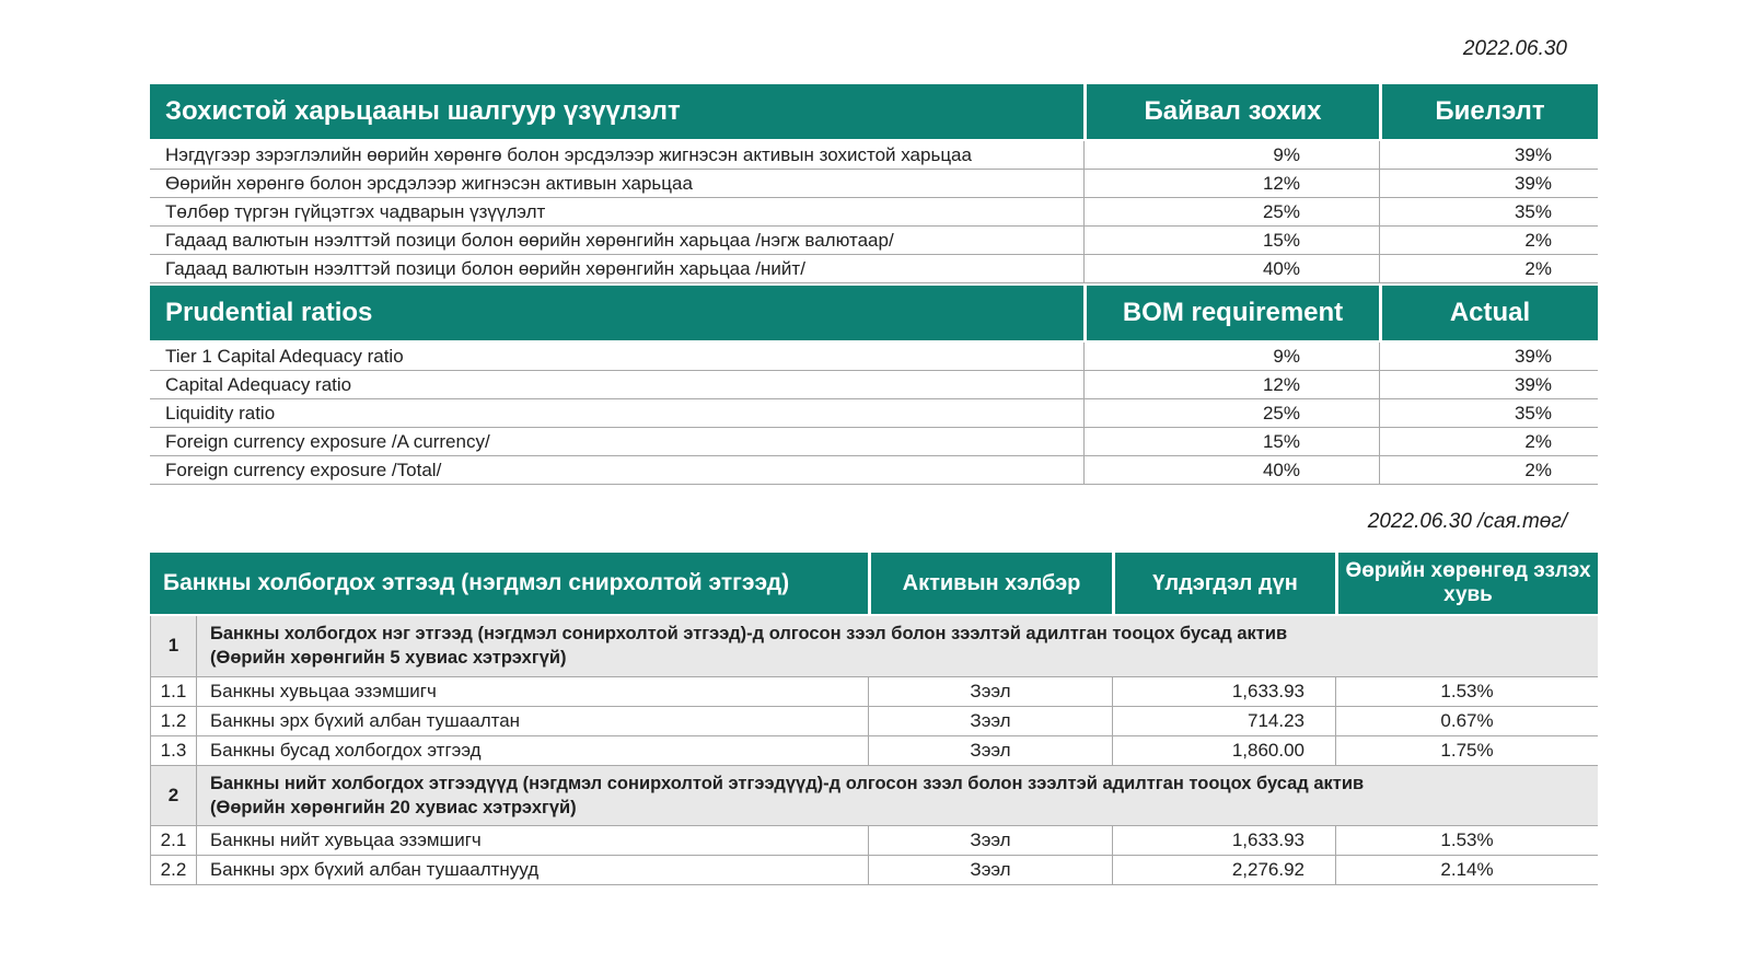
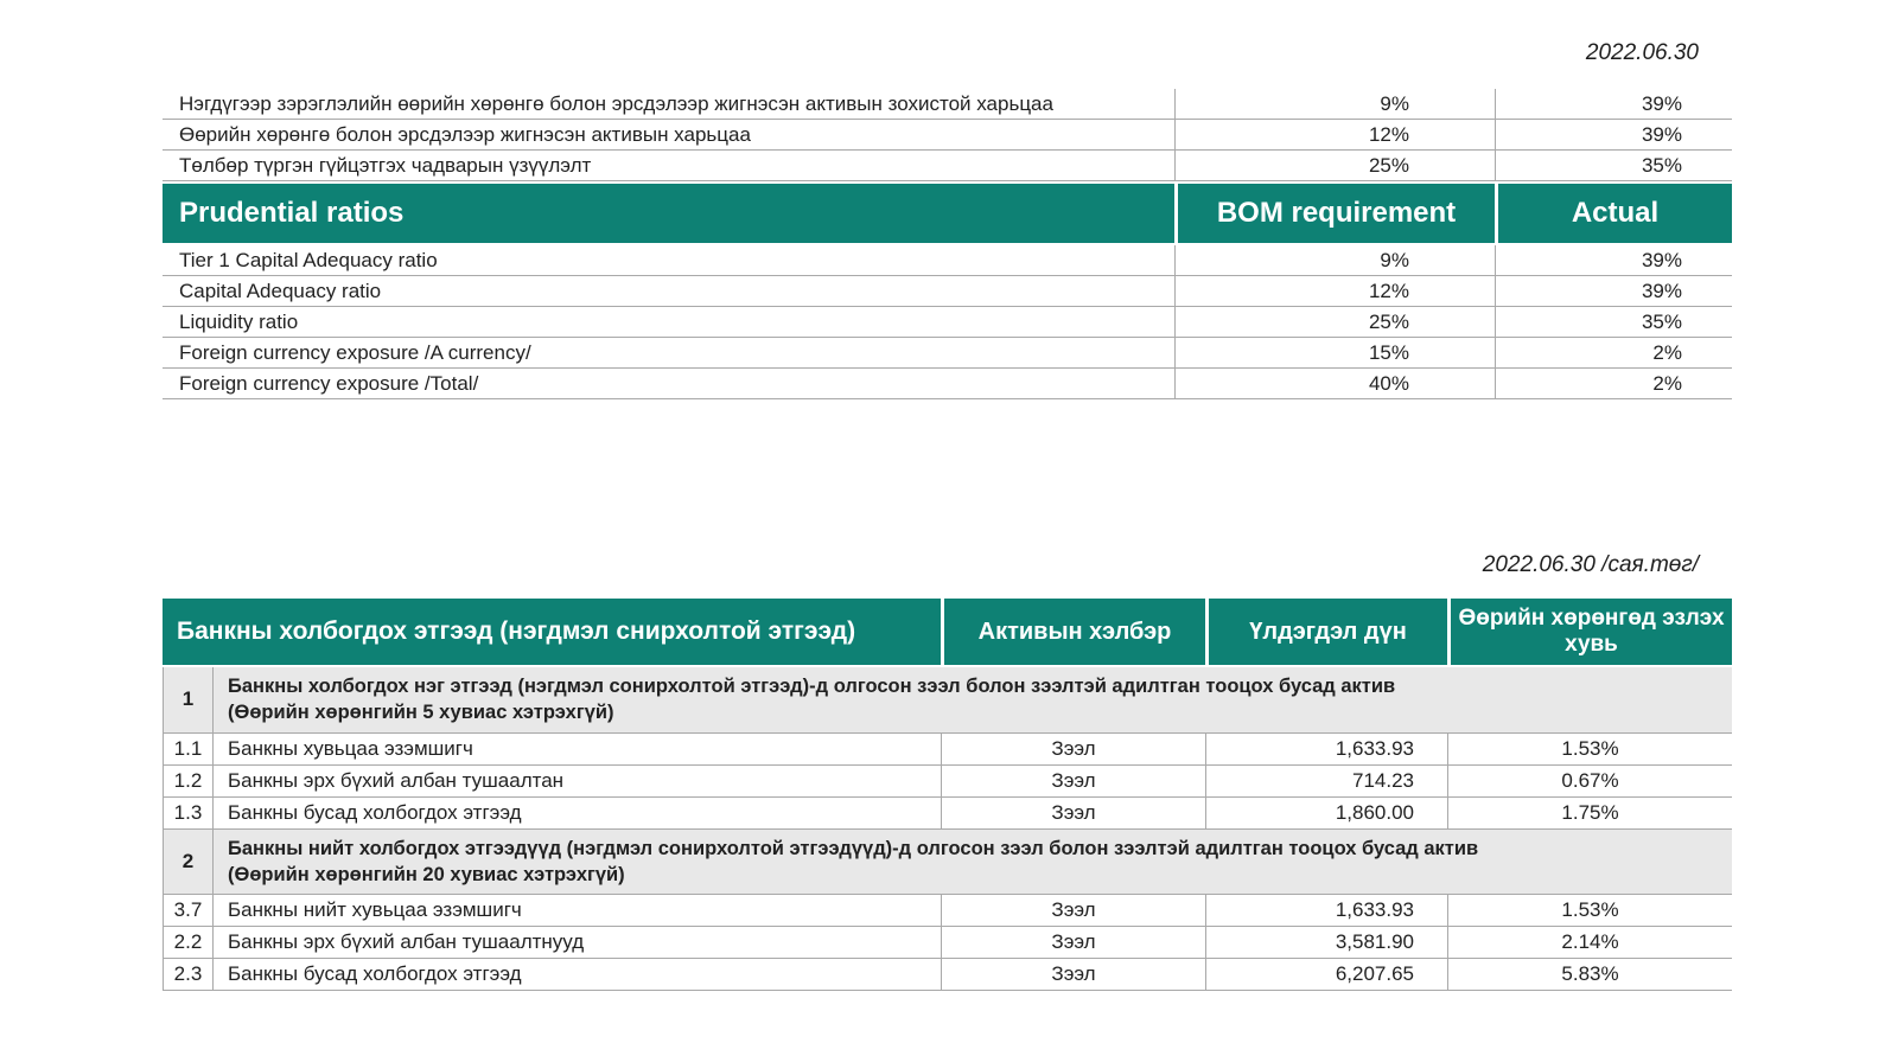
  2022.06.30
- Зохистой харьцааны шалгуур үзүүлэлт	Байвал зохих	Биелэлт
  Нэгдүгээр зэрэглэлийн өөрийн хөрөнгө болон эрсдэлээр жигнэсэн активын зохистой харьцаа	9%	39%
  Өөрийн хөрөнгө болон эрсдэлээр жигнэсэн активын харьцаа	12%	39%
  Төлбөр түргэн гүйцэтгэх чадварын үзүүлэлт	25%	35%
- Гадаад валютын нээлттэй позици болон өөрийн хөрөнгийн харьцаа /нэгж валютаар/	15%	2%
- Гадаад валютын нээлттэй позици болон өөрийн хөрөнгийн харьцаа /нийт/	40%	2%
  Prudential ratios	BOM requirement	Actual
  Tier 1 Capital Adequacy ratio	9%	39%
  Capital Adequacy ratio	12%	39%
  Liquidity ratio	25%	35%
  Foreign currency exposure /A currency/	15%	2%
  Foreign currency exposure /Total/	40%	2%
  2022.06.30 /сая.төг/
  Банкны холбогдох этгээд (нэгдмэл снирхолтой этгээд)	Активын хэлбэр	Үлдэгдэл дүн	Өөрийн хөрөнгөд эзлэх хувь
  1	Банкны холбогдох нэг этгээд (нэгдмэл сонирхолтой этгээд)-д олгосон зээл болон зээлтэй адилтган тооцох бусад актив (Өөрийн хөрөнгийн 5 хувиас хэтрэхгүй)
  1.1	Банкны хувьцаа эзэмшигч	Зээл	1,633.93	1.53%
  1.2	Банкны эрх бүхий албан тушаалтан	Зээл	714.23	0.67%
  1.3	Банкны бусад холбогдох этгээд	Зээл	1,860.00	1.75%
  2	Банкны нийт холбогдох этгээдүүд (нэгдмэл сонирхолтой этгээдүүд)-д олгосон зээл болон зээлтэй адилтган тооцох бусад актив (Өөрийн хөрөнгийн 20 хувиас хэтрэхгүй)
- 2.1	Банкны нийт хувьцаа эзэмшигч	Зээл	1,633.93	1.53%
+ 3.7	Банкны нийт хувьцаа эзэмшигч	Зээл	1,633.93	1.53%
- 2.2	Банкны эрх бүхий албан тушаалтнууд	Зээл	2,276.92	2.14%
+ 2.2	Банкны эрх бүхий албан тушаалтнууд	Зээл	3,581.90	2.14%
+ 2.3	Банкны бусад холбогдох этгээд	Зээл	6,207.65	5.83%
